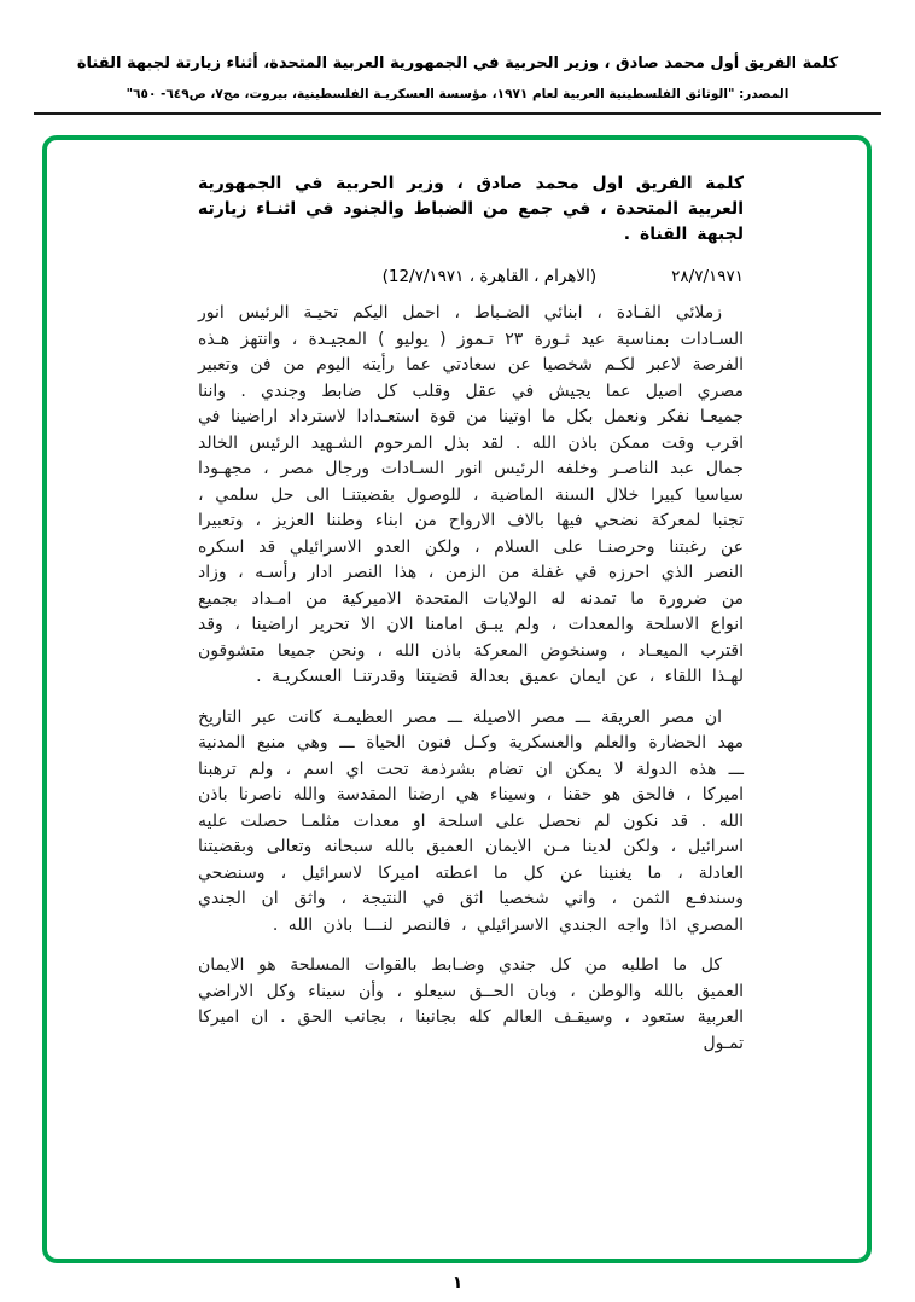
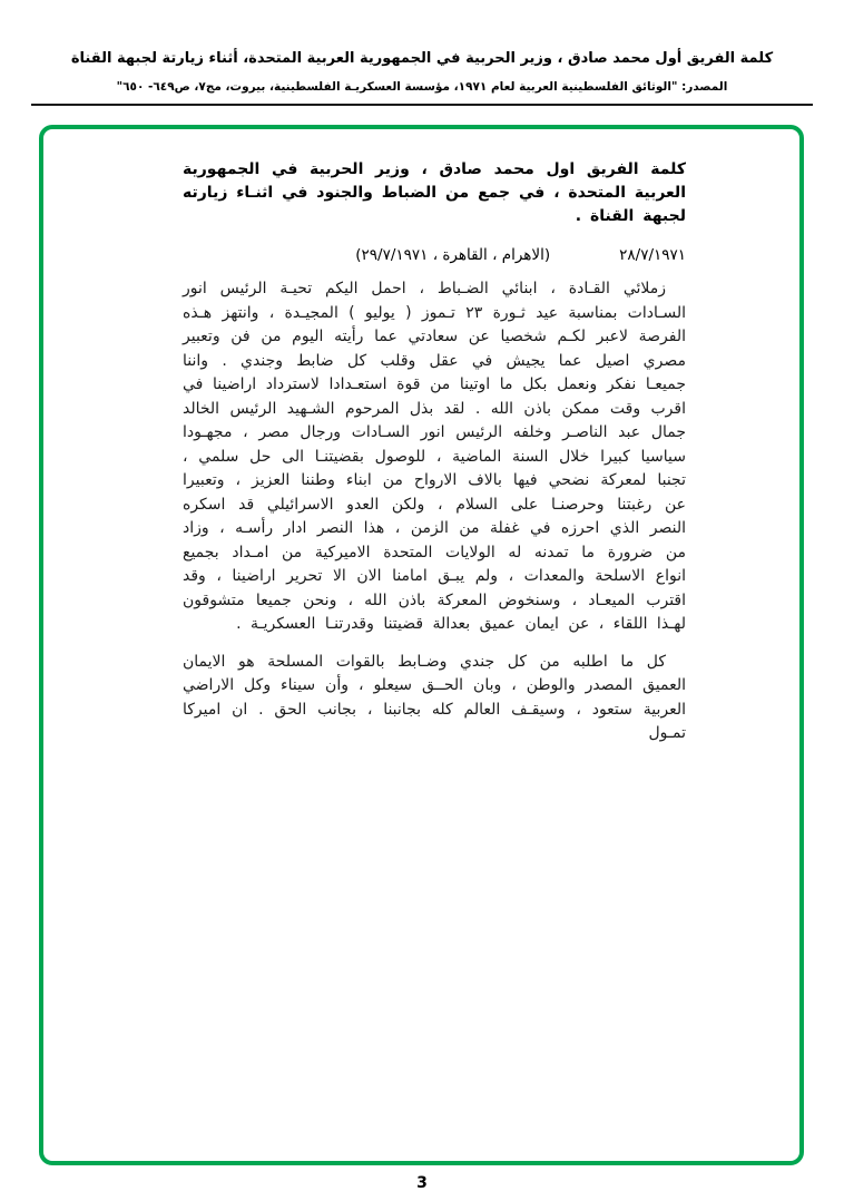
  كلمة الفريق أول محمد صادق ، وزير الحربية في الجمهورية العربية المتحدة، أثناء زيارتة لجبهة القناة
  المصدر: "الوثائق الفلسطينية العربية لعام ١٩٧١، مؤسسة العسكريـة الفلسطينية، بيروت، مج٧، ص٦٤٩- ٦٥٠"
  كلمة الفريق اول محمد صادق ، وزير الحربية في الجمهورية العربية المتحدة ، في جمع من الضباط والجنود في اثنـاء زيارته لجبهة القناة .
  ٢٨/٧/١٩٧١
- (الاهرام ، القاهرة ، 12/٧/١٩٧١)
+ (الاهرام ، القاهرة ، ٢٩/٧/١٩٧١)
  زملائي القـادة ، ابنائي الضـباط ، احمل اليكم تحيـة الرئيس انور السـادات بمناسبة عيد ثـورة ٢٣ تـموز ( يوليو ) المجيـدة ، وانتهز هـذه الفرصة لاعبر لكـم شخصيا عن سعادتي عما رأيته اليوم من فن وتعبير مصري اصيل عما يجيش في عقل وقلب كل ضابط وجندي . واننا جميعـا نفكر ونعمل بكل ما اوتينا من قوة استعـدادا لاسترداد اراضينا في اقرب وقت ممكن باذن الله . لقد بذل المرحوم الشـهيد الرئيس الخالد جمال عبد الناصـر وخلفه الرئيس انور السـادات ورجال مصر ، مجهـودا سياسيا كبيرا خلال السنة الماضية ، للوصول بقضيتنـا الى حل سلمي ، تجنبا لمعركة نضحي فيها بالاف الارواح من ابناء وطننا العزيز ، وتعبيرا عن رغبتنا وحرصنـا على السلام ، ولكن العدو الاسرائيلي قد اسكره النصر الذي احرزه في غفلة من الزمن ، هذا النصر ادار رأسـه ، وزاد من ضرورة ما تمدنه له الولايات المتحدة الاميركية من امـداد بجميع انواع الاسلحة والمعدات ، ولم يبـق امامنا الان الا تحرير اراضينا ، وقد اقترب الميعـاد ، وسنخوض المعركة باذن الله ، ونحن جميعا متشوقون لهـذا اللقاء ، عن ايمان عميق بعدالة قضيتنا وقدرتنـا العسكريـة .
- ان مصر العريقة ـــ مصر الاصيلة ـــ مصر العظيمـة كانت عبر التاريخ مهد الحضارة والعلم والعسكرية وكـل فنون الحياة ـــ وهي منبع المدنية ـــ هذه الدولة لا يمكن ان تضام بشرذمة تحت اي اسم ، ولم ترهبنا اميركا ، فالحق هو حقنا ، وسيناء هي ارضنا المقدسة والله ناصرنا باذن الله . قد نكون لم نحصل على اسلحة او معدات مثلمـا حصلت عليه اسرائيل ، ولكن لدينا مـن الايمان العميق بالله سبحانه وتعالى وبقضيتنا العادلة ، ما يغنينا عن كل ما اعطته اميركا لاسرائيل ، وسنضحي وسندفـع الثمن ، واني شخصيا اثق في النتيجة ، واثق ان الجندي المصري اذا واجه الجندي الاسرائيلي ، فالنصر لنـــا باذن الله .
- كل ما اطلبه من كل جندي وضـابط بالقوات المسلحة هو الايمان العميق بالله والوطن ، وبان الحــق سيعلو ، وأن سيناء وكل الاراضي العربية ستعود ، وسيقـف العالم كله بجانبنا ، بجانب الحق . ان اميركا تمـول
+ كل ما اطلبه من كل جندي وضـابط بالقوات المسلحة هو الايمان العميق المصدر والوطن ، وبان الحــق سيعلو ، وأن سيناء وكل الاراضي العربية ستعود ، وسيقـف العالم كله بجانبنا ، بجانب الحق . ان اميركا تمـول
- ١
+ 3
